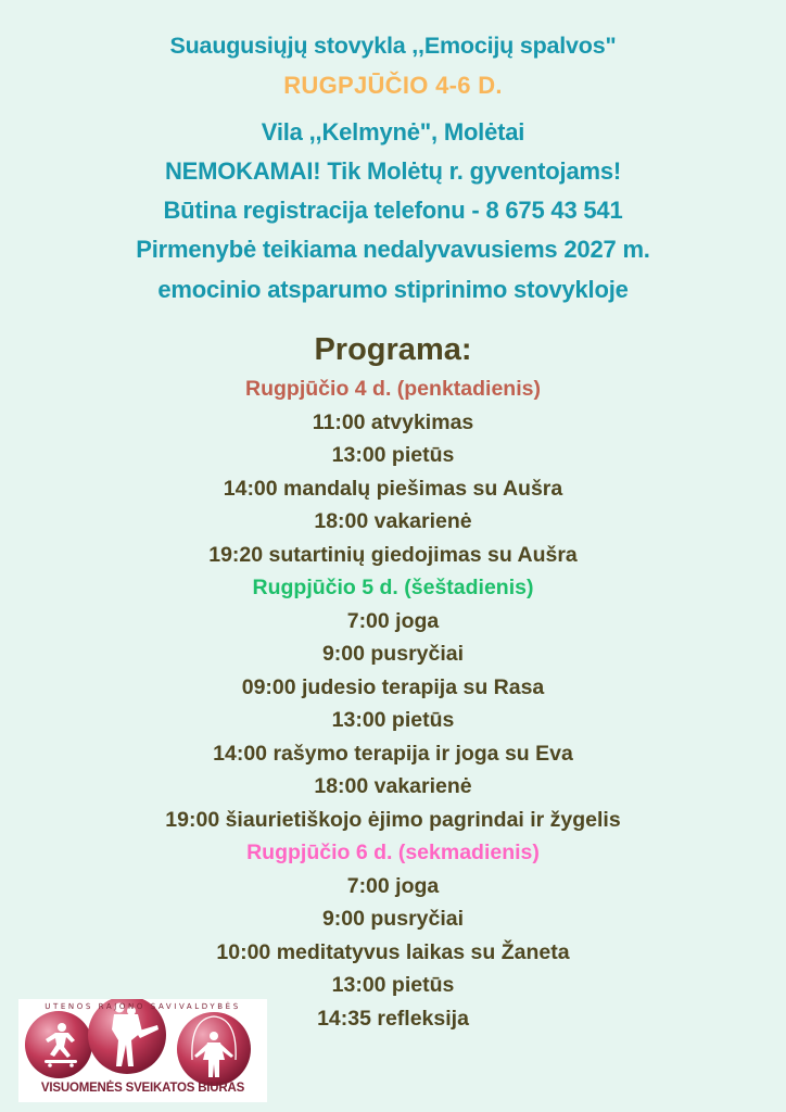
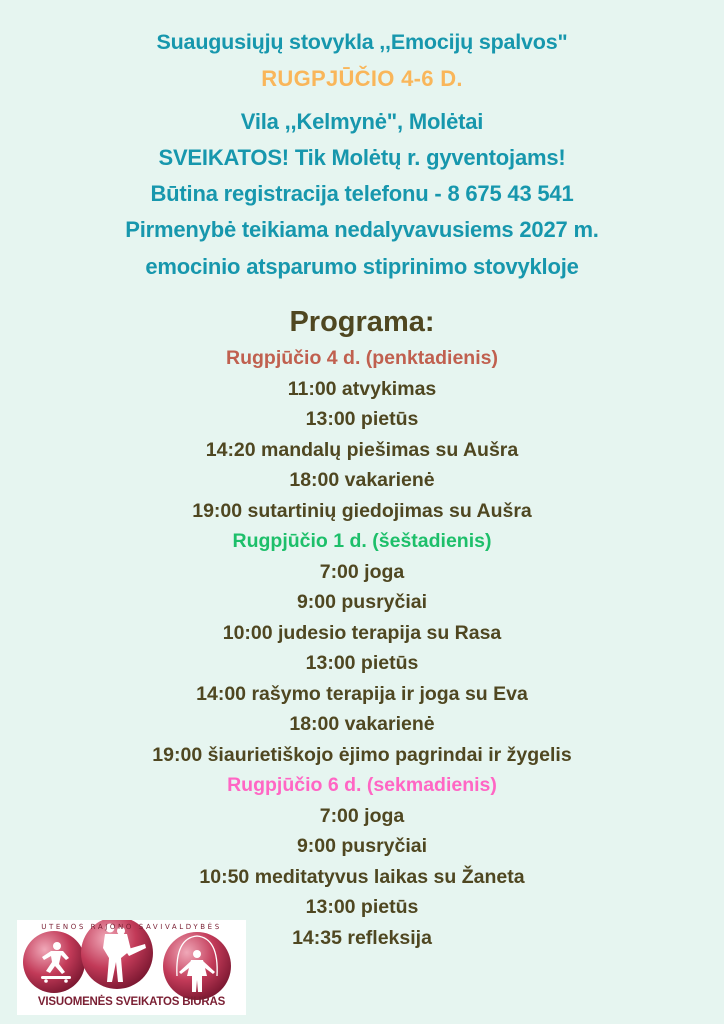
  Suaugusiųjų stovykla ,,Emocijų spalvos"
  RUGPJŪČIO 4-6 D.
  Vila ,,Kelmynė", Molėtai
- NEMOKAMAI! Tik Molėtų r. gyventojams!
+ SVEIKATOS! Tik Molėtų r. gyventojams!
  Būtina registracija telefonu - 8 675 43 541
  Pirmenybė teikiama nedalyvavusiems 2027 m.
  emocinio atsparumo stiprinimo stovykloje
  Programa:
  Rugpjūčio 4 d. (penktadienis)
  11:00 atvykimas
  13:00 pietūs
- 14:00 mandalų piešimas su Aušra
+ 14:20 mandalų piešimas su Aušra
  18:00 vakarienė
- 19:20 sutartinių giedojimas su Aušra
+ 19:00 sutartinių giedojimas su Aušra
- Rugpjūčio 5 d. (šeštadienis)
+ Rugpjūčio 1 d. (šeštadienis)
  7:00 joga
  9:00 pusryčiai
- 09:00 judesio terapija su Rasa
+ 10:00 judesio terapija su Rasa
  13:00 pietūs
  14:00 rašymo terapija ir joga su Eva
  18:00 vakarienė
  19:00 šiaurietiškojo ėjimo pagrindai ir žygelis
  Rugpjūčio 6 d. (sekmadienis)
  7:00 joga
  9:00 pusryčiai
- 10:00 meditatyvus laikas su Žaneta
+ 10:50 meditatyvus laikas su Žaneta
  13:00 pietūs
  14:35 refleksija
  UTENOS RAJONO SAVIVALDYBĖS
  VISUOMENĖS SVEIKATOS BIURAS
